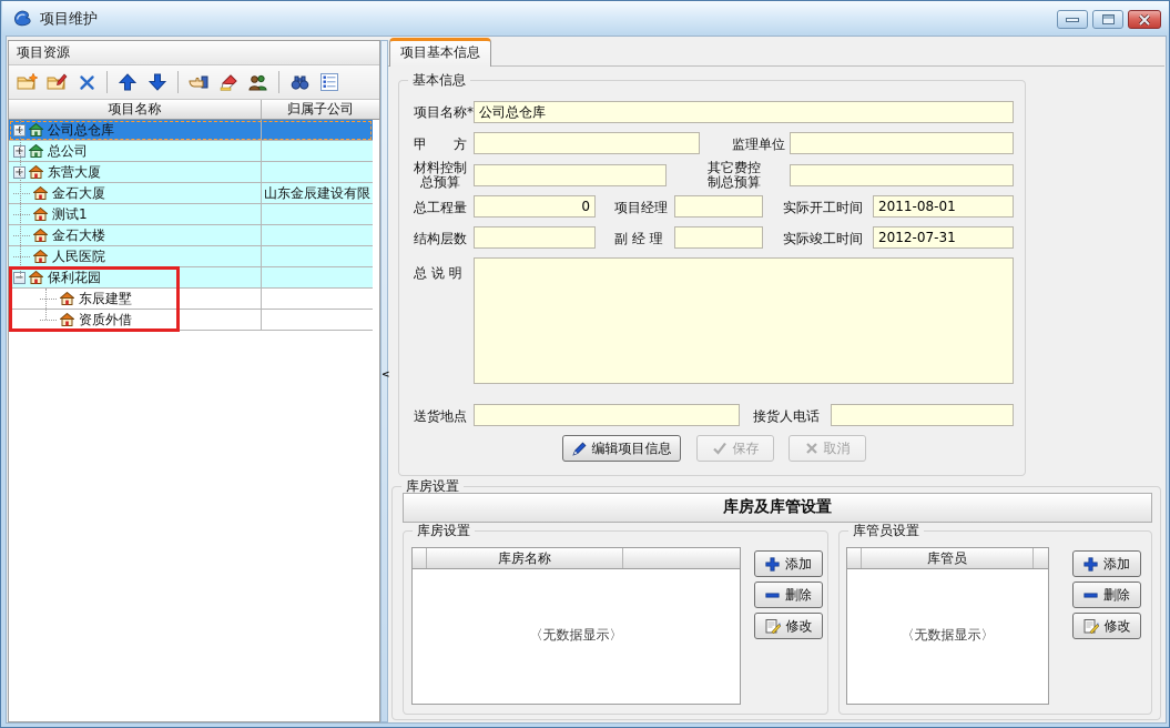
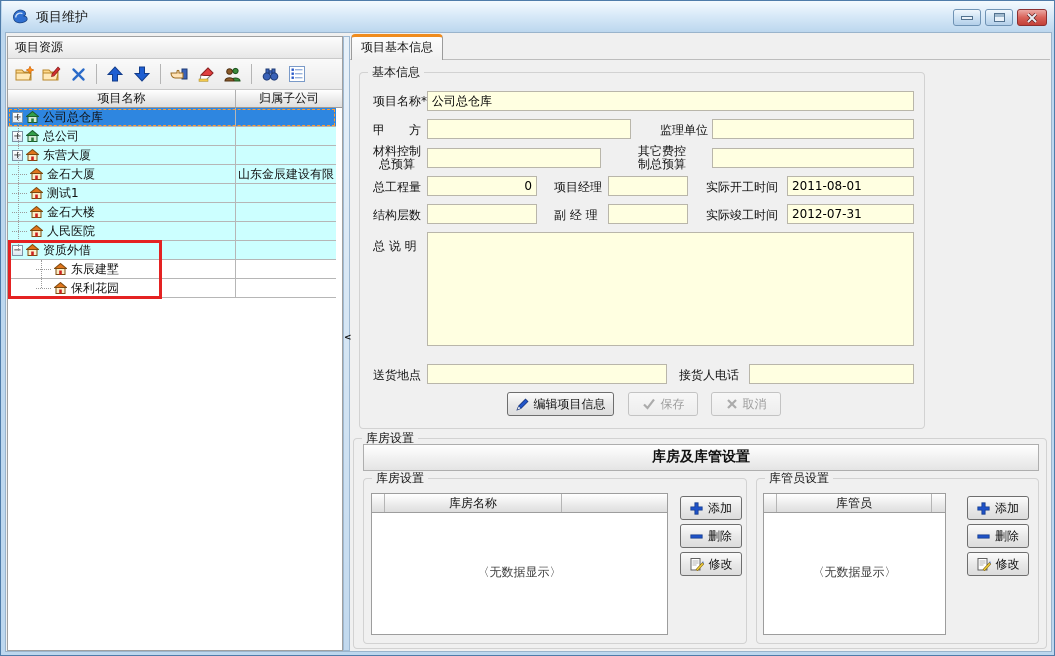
  项目维护
  项目资源
  项目名称
  归属子公司
  +
  公司总仓库
  +
  总公司
  +
  东营大厦
  金石大厦
  山东金辰建设有限
  测试1
  金石大楼
  人民医院
  −
- 保利花园
+ 资质外借
  东辰建墅
- 资质外借
+ 保利花园
  <
  项目基本信息
  基本信息
  项目名称*
  公司总仓库
  甲 方
  监理单位
  材料控制
  总预算
  其它费控
  制总预算
  总工程量
  0
  项目经理
  实际开工时间
  2011-08-01
  结构层数
  副 经 理
  实际竣工时间
  2012-07-31
  总 说 明
  送货地点
  接货人电话
  编辑项目信息
  保存
  取消
  库房设置
  库房及库管设置
  库房设置
  库房名称
  〈无数据显示〉
  添加
  删除
  修改
  库管员设置
  库管员
  〈无数据显示〉
  添加
  删除
  修改
